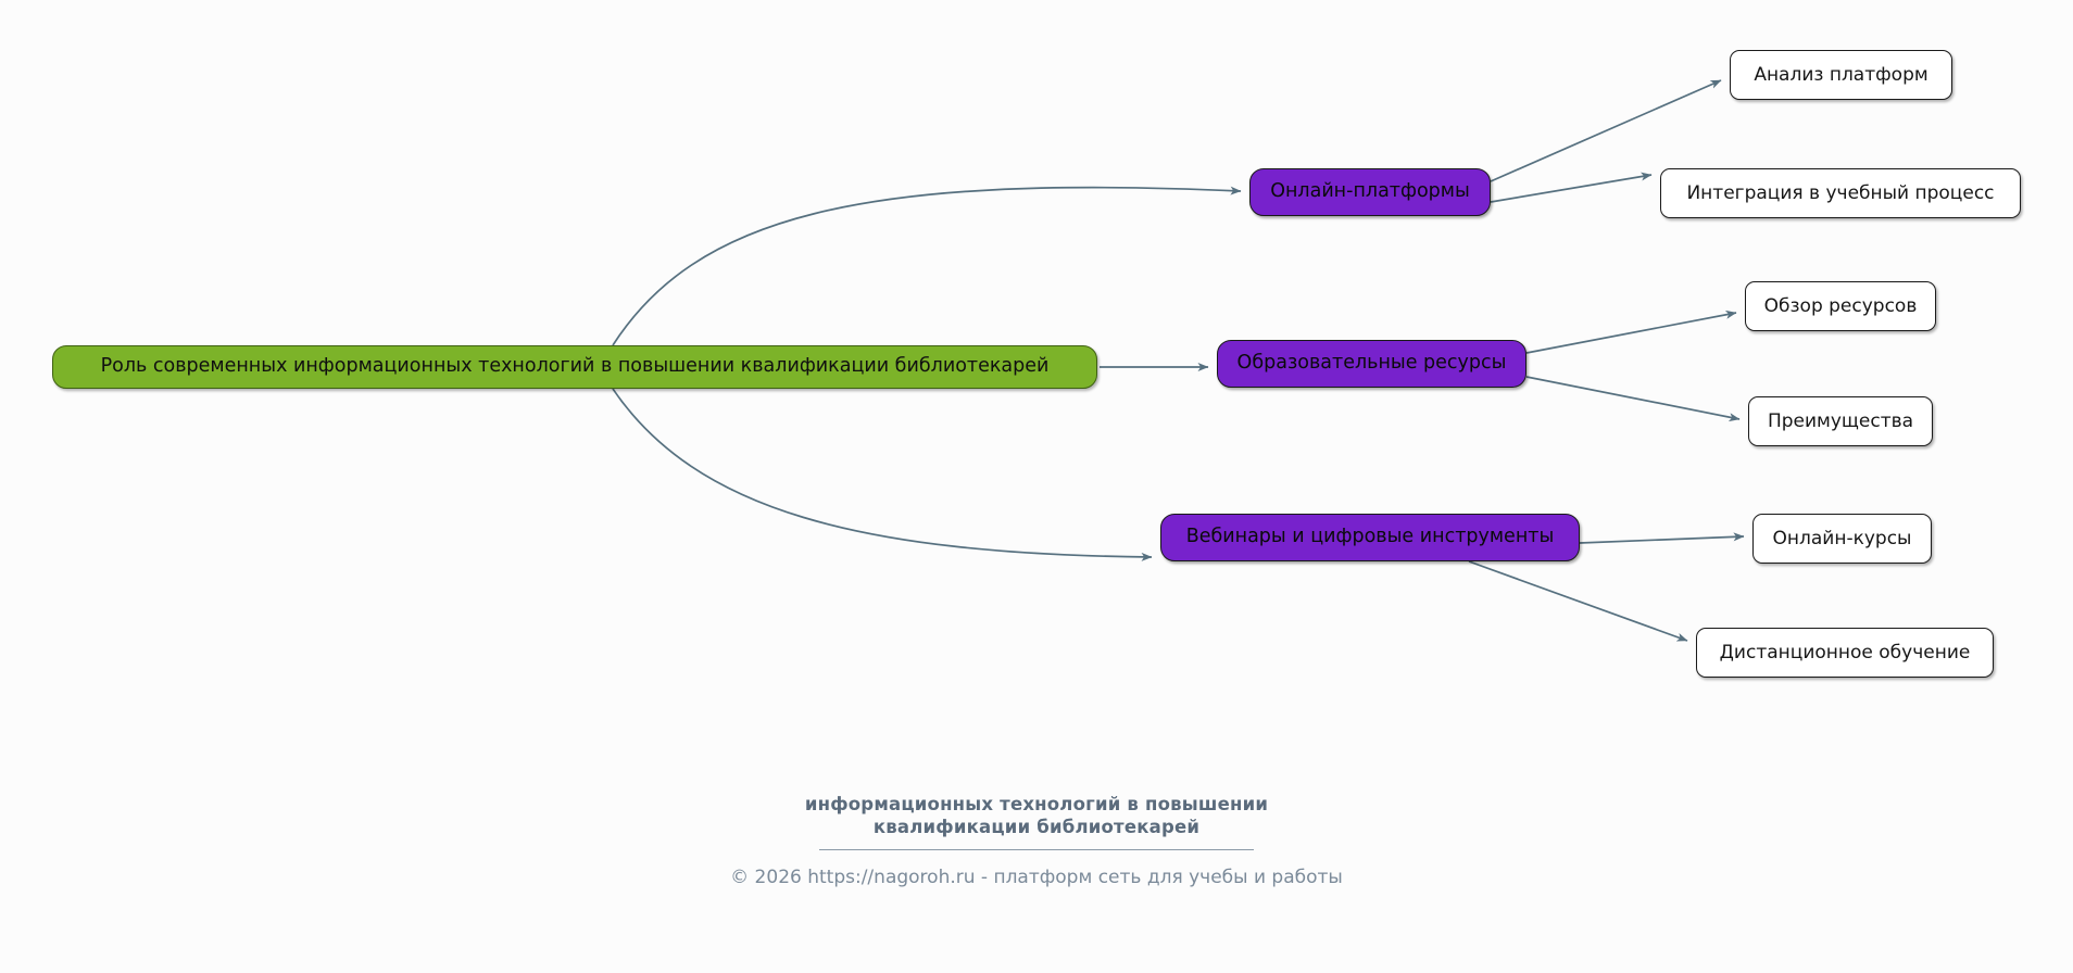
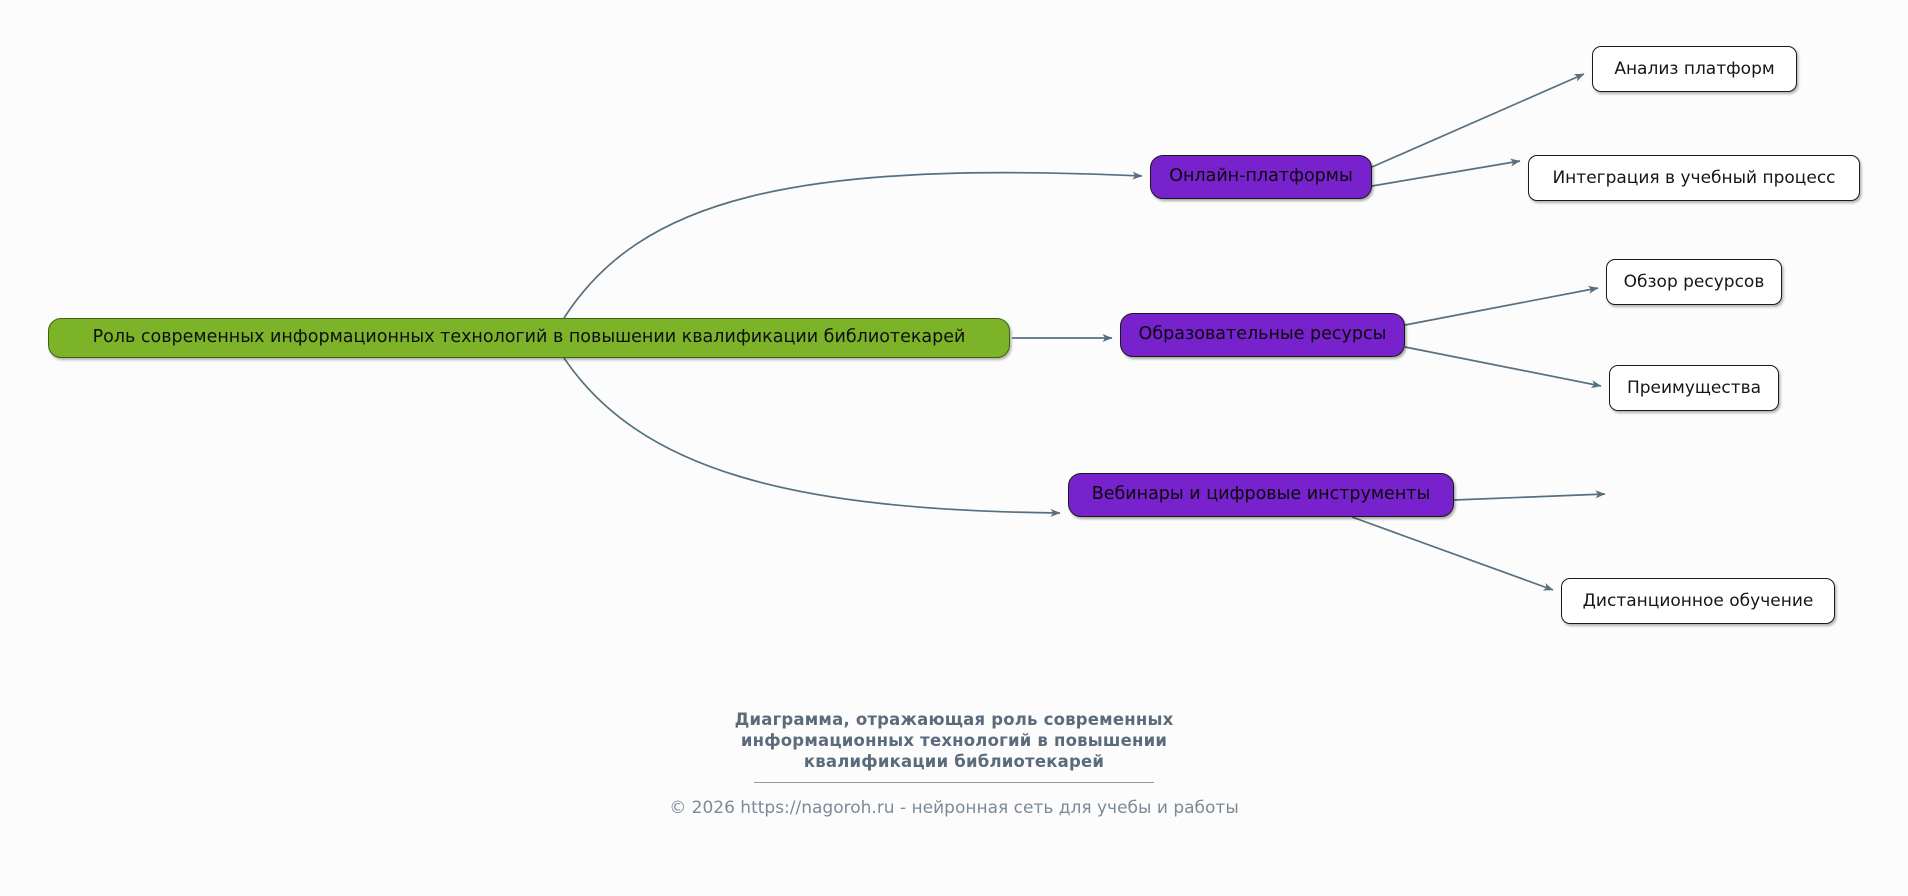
  Роль современных информационных технологий в повышении квалификации библиотекарей
  Онлайн-платформы
  Образовательные ресурсы
  Вебинары и цифровые инструменты
  Анализ платформ
  Интеграция в учебный процесс
  Обзор ресурсов
  Преимущества
- Онлайн-курсы
  Дистанционное обучение
+ Диаграмма, отражающая роль современных
  информационных технологий в повышении
  квалификации библиотекарей
- © 2026 https://nagoroh.ru - платформ сеть для учебы и работы
+ © 2026 https://nagoroh.ru - нейронная сеть для учебы и работы
